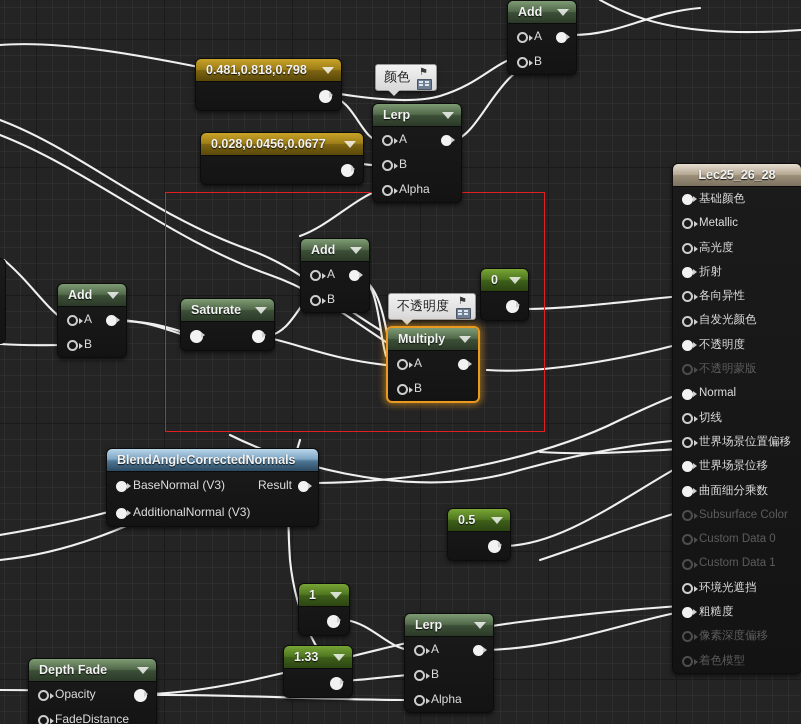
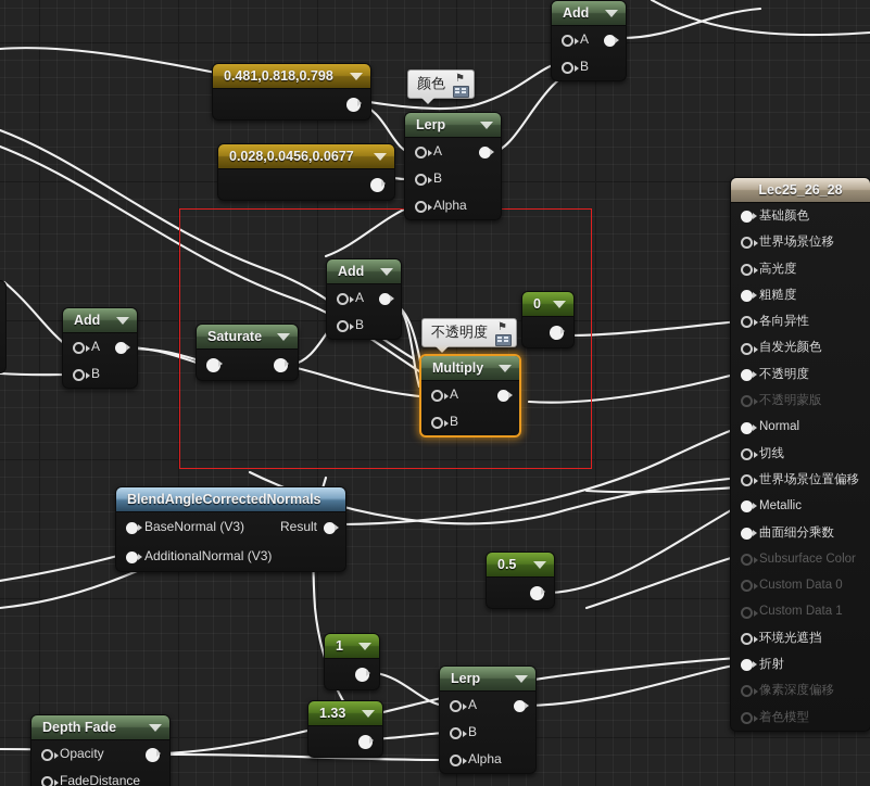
  Add
  A
  B
  0.481,0.818,0.798
  0.028,0.0456,0.0677
  颜色
  ⚑
  Lerp
  A
  B
  Alpha
  Add
  A
  B
  Add
  A
  B
  Saturate
  不透明度
  ⚑
  0
  Multiply
  A
  B
  BlendAngleCorrectedNormals
  BaseNormal (V3)
  Result
  AdditionalNormal (V3)
  0.5
  1
  1.33
  Lerp
  A
  B
  Alpha
  Depth Fade
  Opacity
  FadeDistance
  Lec25_26_28
  基础颜色
- Metallic
+ 世界场景位移
  高光度
- 折射
+ 粗糙度
  各向异性
  自发光颜色
  不透明度
  不透明蒙版
  Normal
  切线
  世界场景位置偏移
- 世界场景位移
+ Metallic
  曲面细分乘数
  Subsurface Color
  Custom Data 0
  Custom Data 1
  环境光遮挡
- 粗糙度
+ 折射
  像素深度偏移
  着色模型
